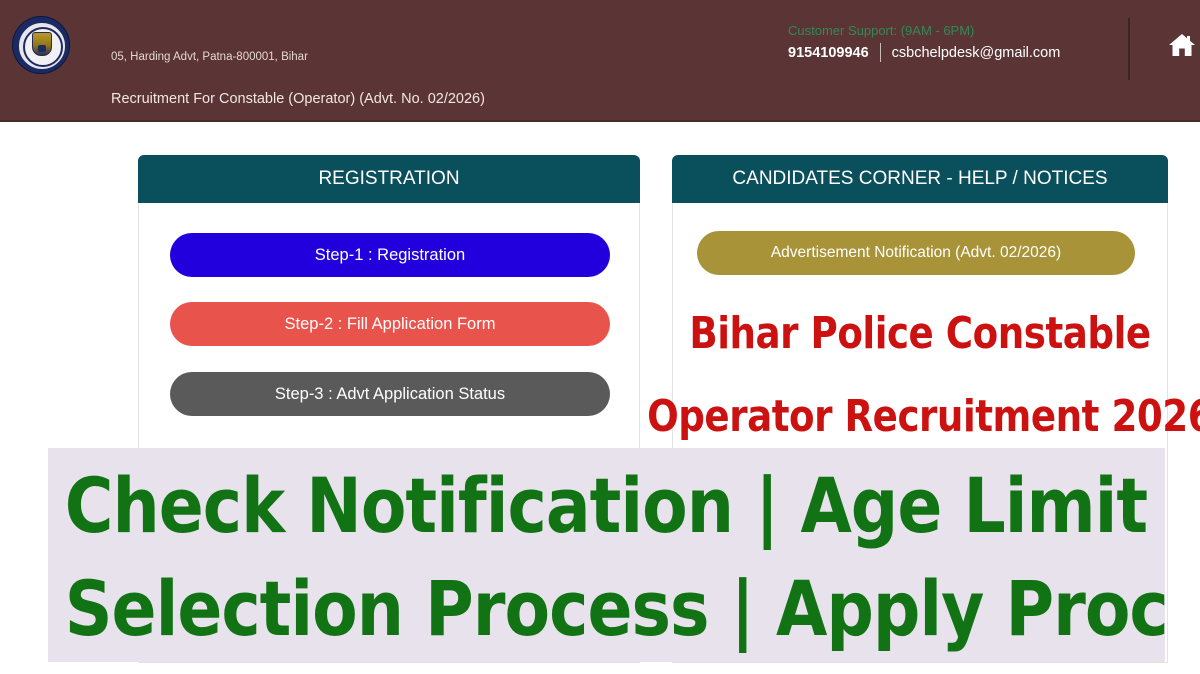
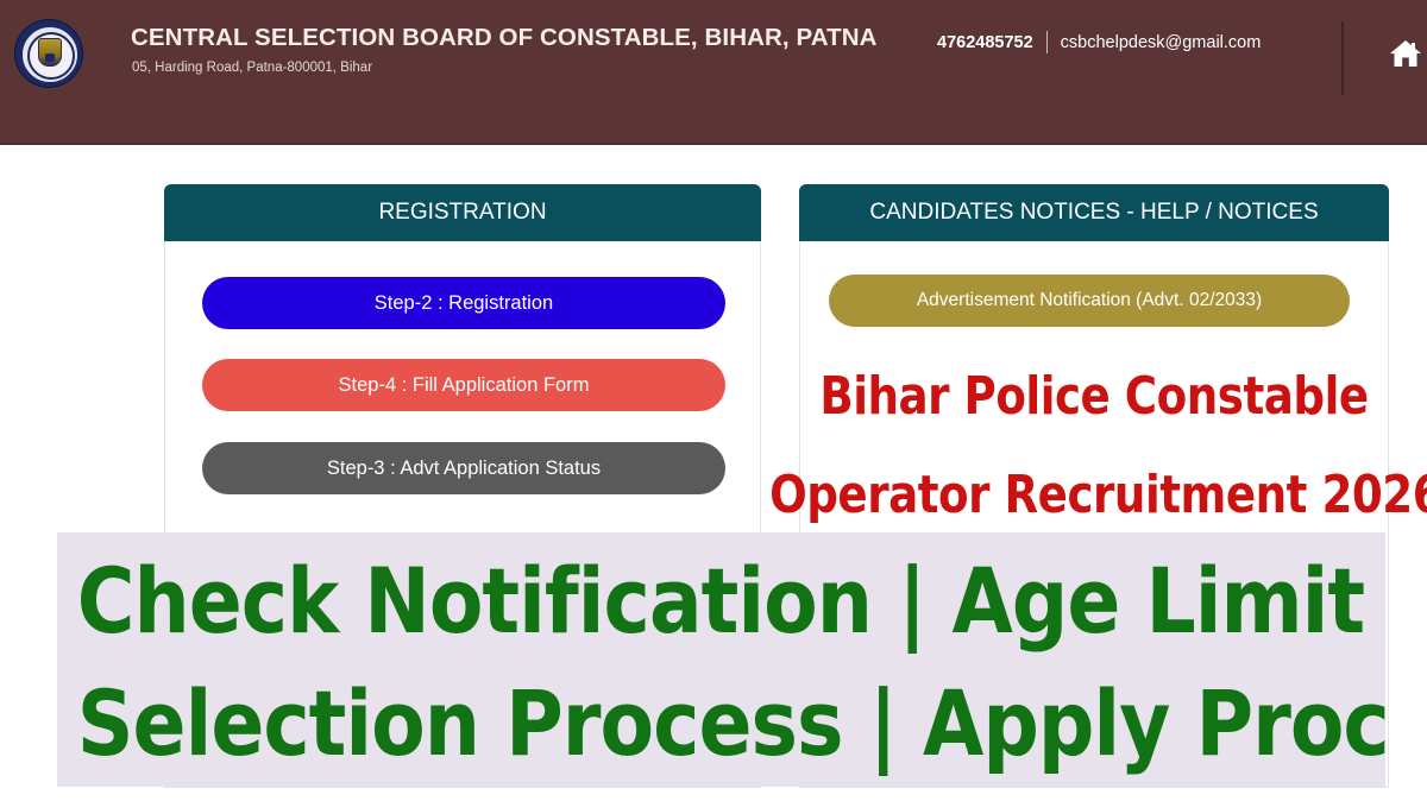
+ CENTRAL SELECTION BOARD OF CONSTABLE, BIHAR, PATNA
- 05, Harding Advt, Patna-800001, Bihar
+ 05, Harding Road, Patna-800001, Bihar
- Recruitment For Constable (Operator) (Advt. No. 02/2026)
- Customer Support: (9AM - 6PM)
- 9154109946
+ 4762485752
  csbchelpdesk@gmail.com
  REGISTRATION
- CANDIDATES CORNER - HELP / NOTICES
+ CANDIDATES NOTICES - HELP / NOTICES
- Step-1 : Registration
+ Step-2 : Registration
- Step-2 : Fill Application Form
+ Step-4 : Fill Application Form
  Step-3 : Advt Application Status
- Advertisement Notification (Advt. 02/2026)
+ Advertisement Notification (Advt. 02/2033)
  Bihar Police Constable
  Operator Recruitment 202
  Check Notification | Age Limit
  Selection Process | Apply Proc
